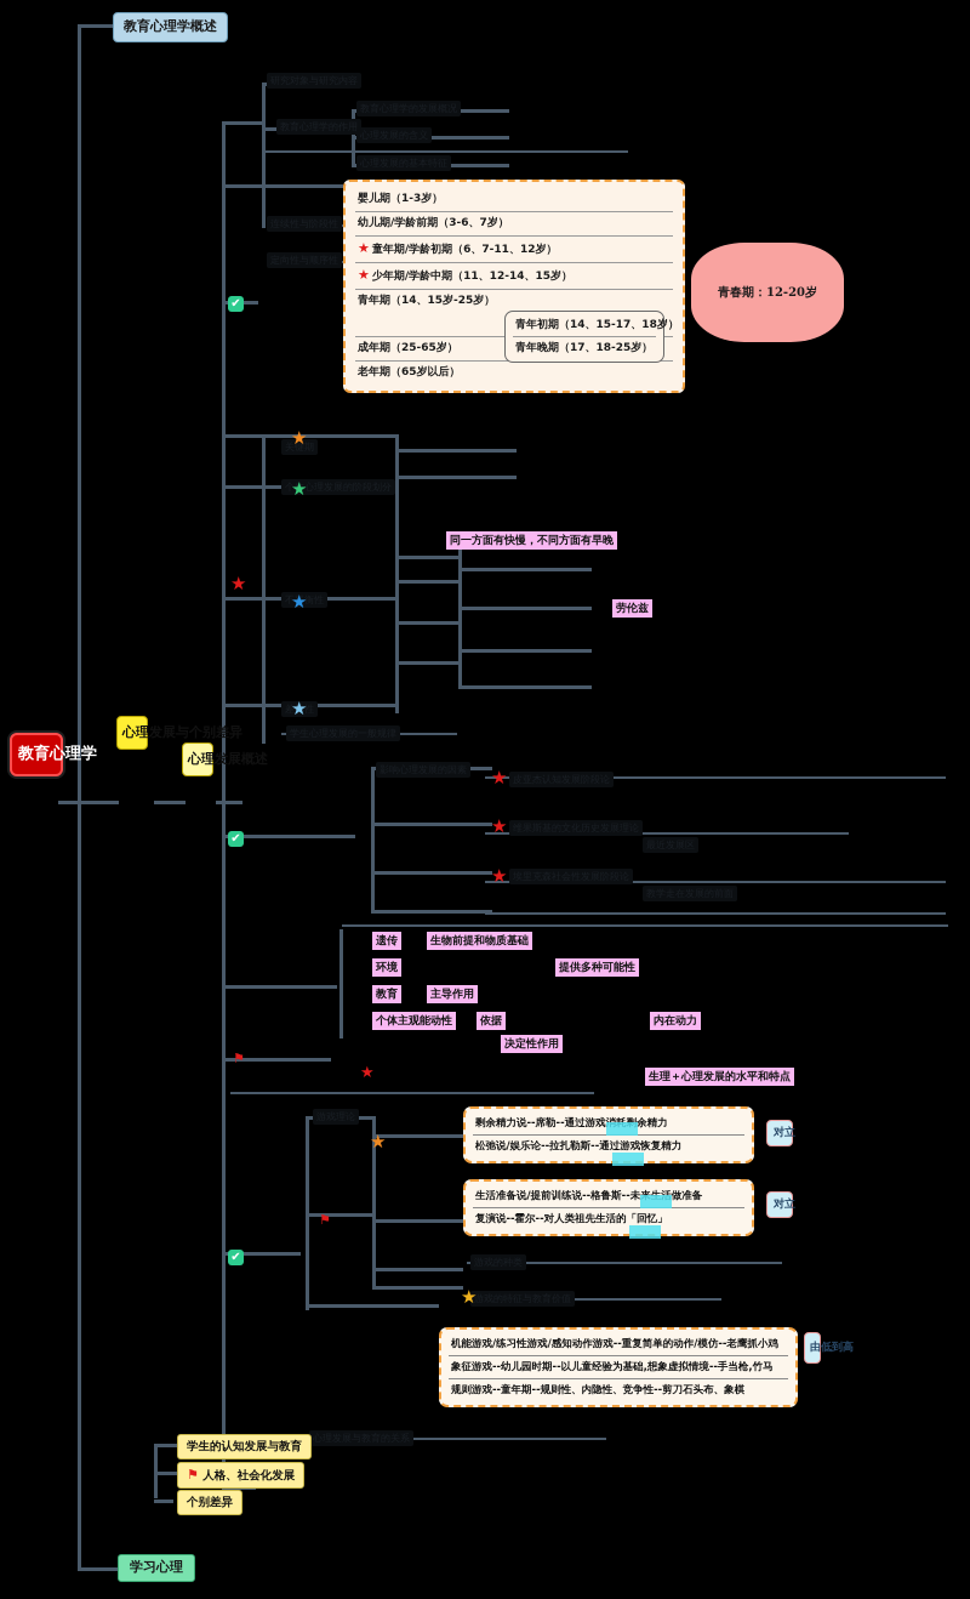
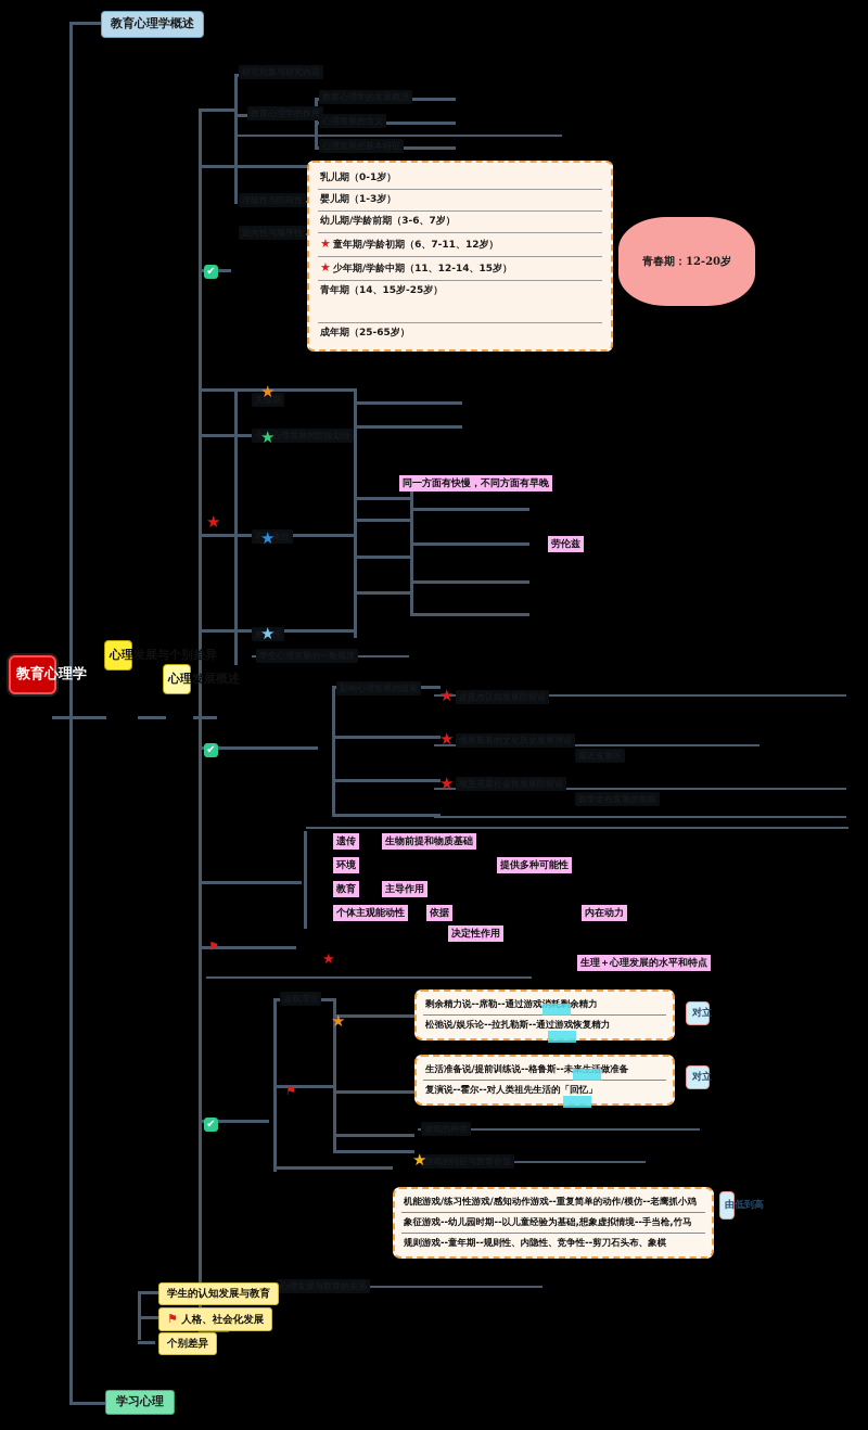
  教育心理学
  教育心理学概述
  心理发展与个别差异
  心理发展概述
  学习心理
  关键期
  个体心理发展的阶段划分
  不平衡性
  差异性
  游戏的特征与教育价值
  ✔
  ★
  ★
  ★
  ★
  ★
  ✔
  ★
  ★
  ★
  ⚑
  ★
  ★
  ⚑
  ✔
  ★
+ 乳儿期（0-1岁）
  婴儿期（1-3岁）
  幼儿期/学龄前期（3-6、7岁）
  ★ 童年期/学龄初期（6、7-11、12岁）
  ★ 少年期/学龄中期（11、12-14、15岁）
  青年期（14、15岁-25岁）
  成年期（25-65岁）
- 老年期（65岁以后）
- 青年初期（14、15-17、18岁）
- 青年晚期（17、18-25岁）
  青春期：12-20岁
  同一方面有快慢，不同方面有早晚
  劳伦兹
  生理＋心理发展的水平和特点
  遗传
  生物前提和物质基础
  环境
  提供多种可能性
  教育
  主导作用
  个体主观能动性
  依据
  内在动力
  决定性作用
  剩余精力说--席勒--通过游戏消耗剩余精力
  松弛说/娱乐论--拉扎勒斯--通过游戏恢复精力
  对立
  生活准备说/提前训练说--格鲁斯--未来生活做准备
  复演说--霍尔--对人类祖先生活的「回忆」
  对立
  机能游戏/练习性游戏/感知动作游戏--重复简单的动作/模仿--老鹰抓小鸡
  象征游戏--幼儿园时期--以儿童经验为基础,想象虚拟情境--手当枪,竹马
  规则游戏--童年期--规则性、内隐性、竞争性--剪刀石头布、象棋
  由低到高
  学生的认知发展与教育
  ⚑ 人格、社会化发展
  个别差异
